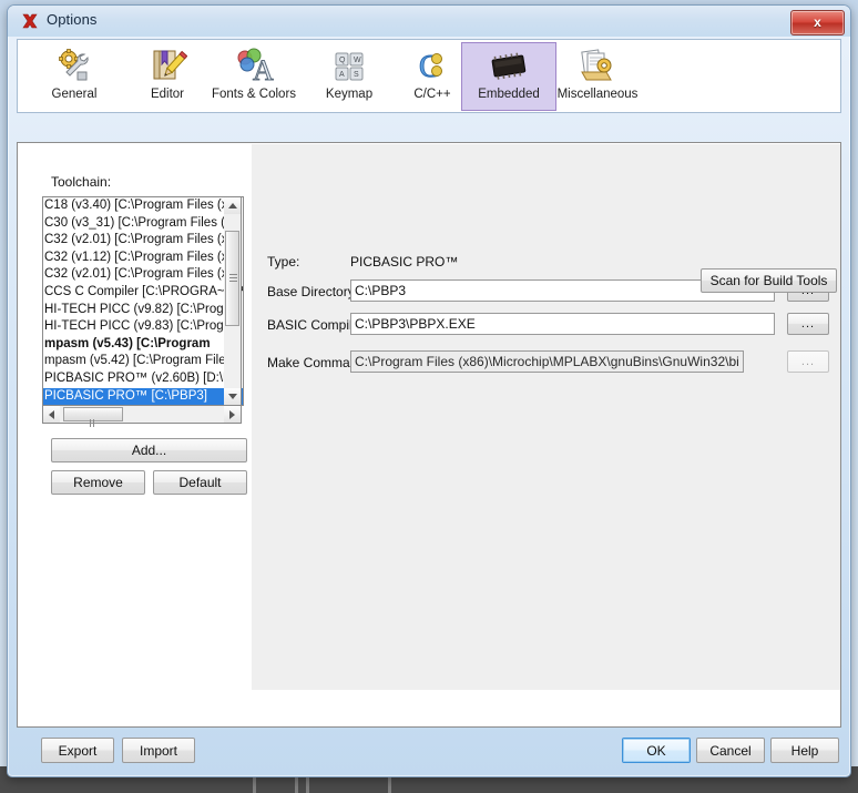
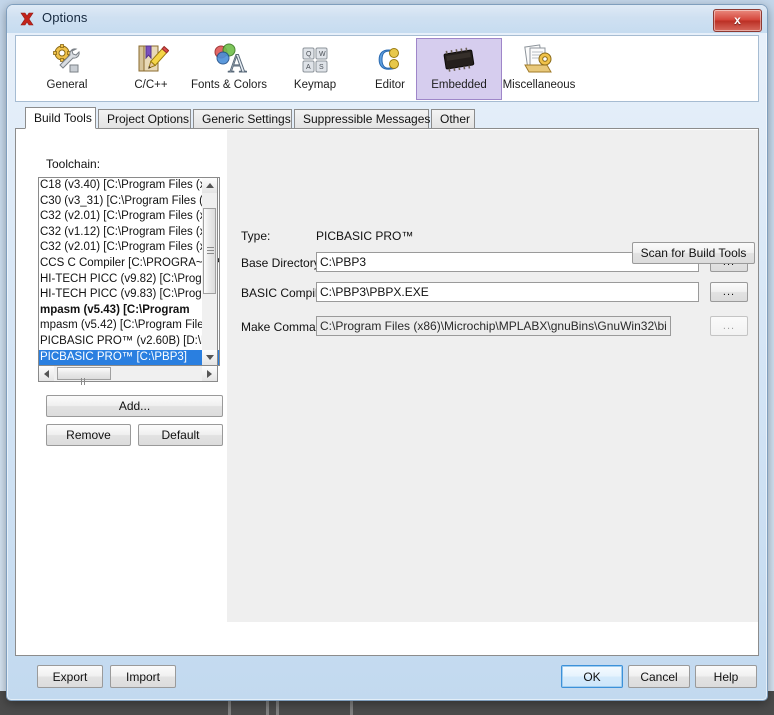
  Options
  x
  General
- Editor
+ C/C++
  A
  Fonts & Colors
  Keymap
  C
- C/C++
+ Editor
  Embedded
  Miscellaneous
+ Build Tools
+ Project Options
+ Generic Settings
+ Suppressible Messages
+ Other
  Type:
  PICBASIC PRO™
  Base Director
  C:\PBP3
  BASIC Compi
  C:\PBP3\PBPX.EXE
  ...
  Make Comma
  C:\Program Files (x86)\Microchip\MPLABX\gnuBins\GnuWin32\bi
  ...
  Toolchain:
  C18 (v3.40) [C:\Program Files (
  C30 (v3_31) [C:\Program Files
  C32 (v2.01) [C:\Program Files (
  C32 (v1.12) [C:\Program Files (
  C32 (v2.01) [C:\Program Files (
  CCS C Compiler [C:\PROGRA~
  HI-TECH PICC (v9.82) [C:\Prog
  HI-TECH PICC (v9.83) [C:\Prog
  mpasm (v5.43) [C:\Program
  mpasm (v5.42) [C:\Program File
  PICBASIC PRO™ (v2.60B) [D:\
  PICBASIC PRO™ [C:\PBP3]
  Add...
  Remove
  Default
  Scan for Build Tools
  Export
  Import
  OK
  Cancel
  Help
